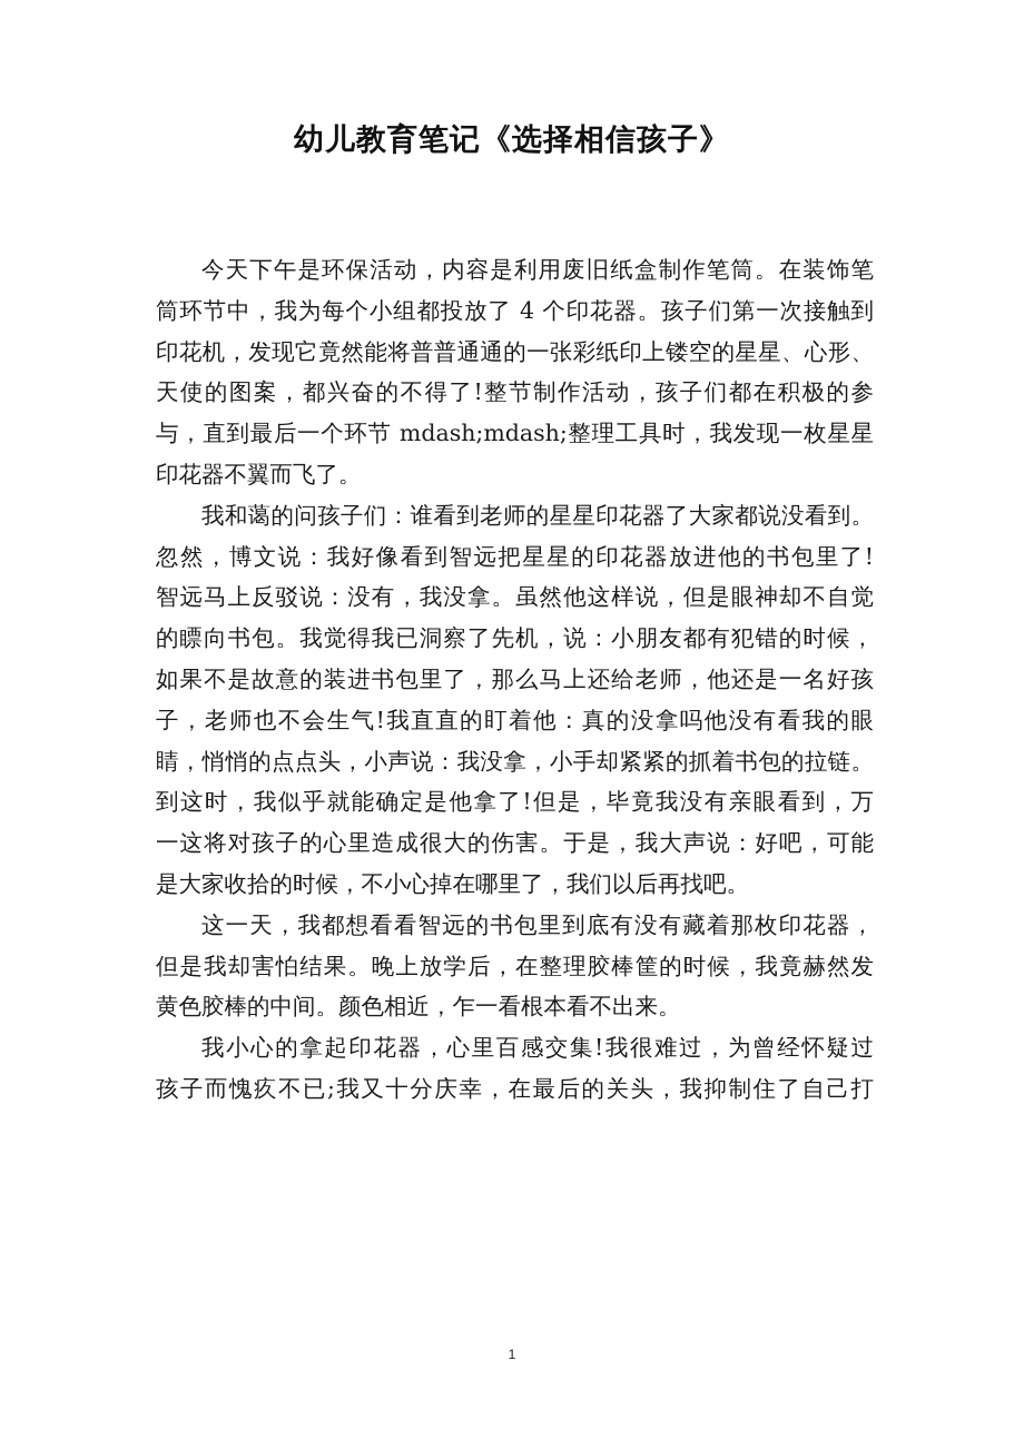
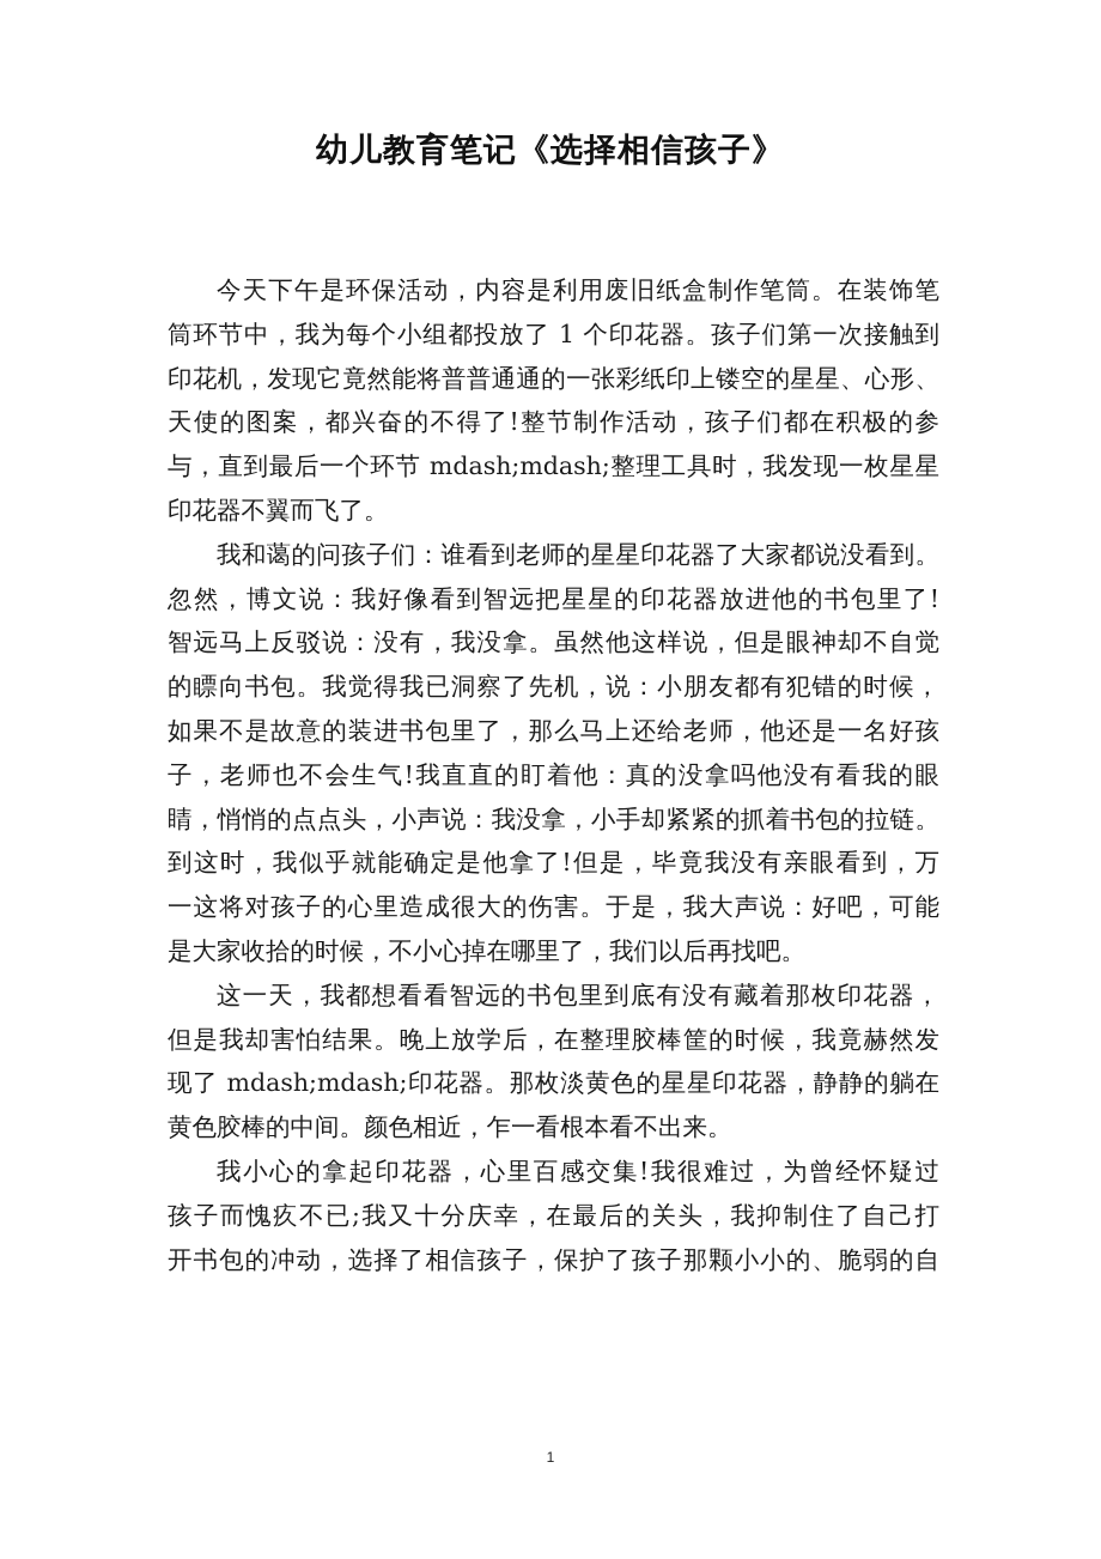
  幼儿教育笔记《选择相信孩子》
  今天下午是环保活动，内容是利用废旧纸盒制作笔筒。在装饰笔
- 筒环节中，我为每个小组都投放了 4 个印花器。孩子们第一次接触到
+ 筒环节中，我为每个小组都投放了 1 个印花器。孩子们第一次接触到
  印花机，发现它竟然能将普普通通的一张彩纸印上镂空的星星、心形、
  天使的图案，都兴奋的不得了!整节制作活动，孩子们都在积极的参
  与，直到最后一个环节 mdash;mdash;整理工具时，我发现一枚星星
  印花器不翼而飞了。
  我和蔼的问孩子们：谁看到老师的星星印花器了大家都说没看到。
  忽然，博文说：我好像看到智远把星星的印花器放进他的书包里了!
  智远马上反驳说：没有，我没拿。虽然他这样说，但是眼神却不自觉
  的瞟向书包。我觉得我已洞察了先机，说：小朋友都有犯错的时候，
  如果不是故意的装进书包里了，那么马上还给老师，他还是一名好孩
  子，老师也不会生气!我直直的盯着他：真的没拿吗他没有看我的眼
  睛，悄悄的点点头，小声说：我没拿，小手却紧紧的抓着书包的拉链。
  到这时，我似乎就能确定是他拿了!但是，毕竟我没有亲眼看到，万
  一这将对孩子的心里造成很大的伤害。于是，我大声说：好吧，可能
  是大家收拾的时候，不小心掉在哪里了，我们以后再找吧。
  这一天，我都想看看智远的书包里到底有没有藏着那枚印花器，
  但是我却害怕结果。晚上放学后，在整理胶棒筐的时候，我竟赫然发
+ 现了 mdash;mdash;印花器。那枚淡黄色的星星印花器，静静的躺在
  黄色胶棒的中间。颜色相近，乍一看根本看不出来。
  我小心的拿起印花器，心里百感交集!我很难过，为曾经怀疑过
  孩子而愧疚不已;我又十分庆幸，在最后的关头，我抑制住了自己打
+ 开书包的冲动，选择了相信孩子，保护了孩子那颗小小的、脆弱的自
  1
